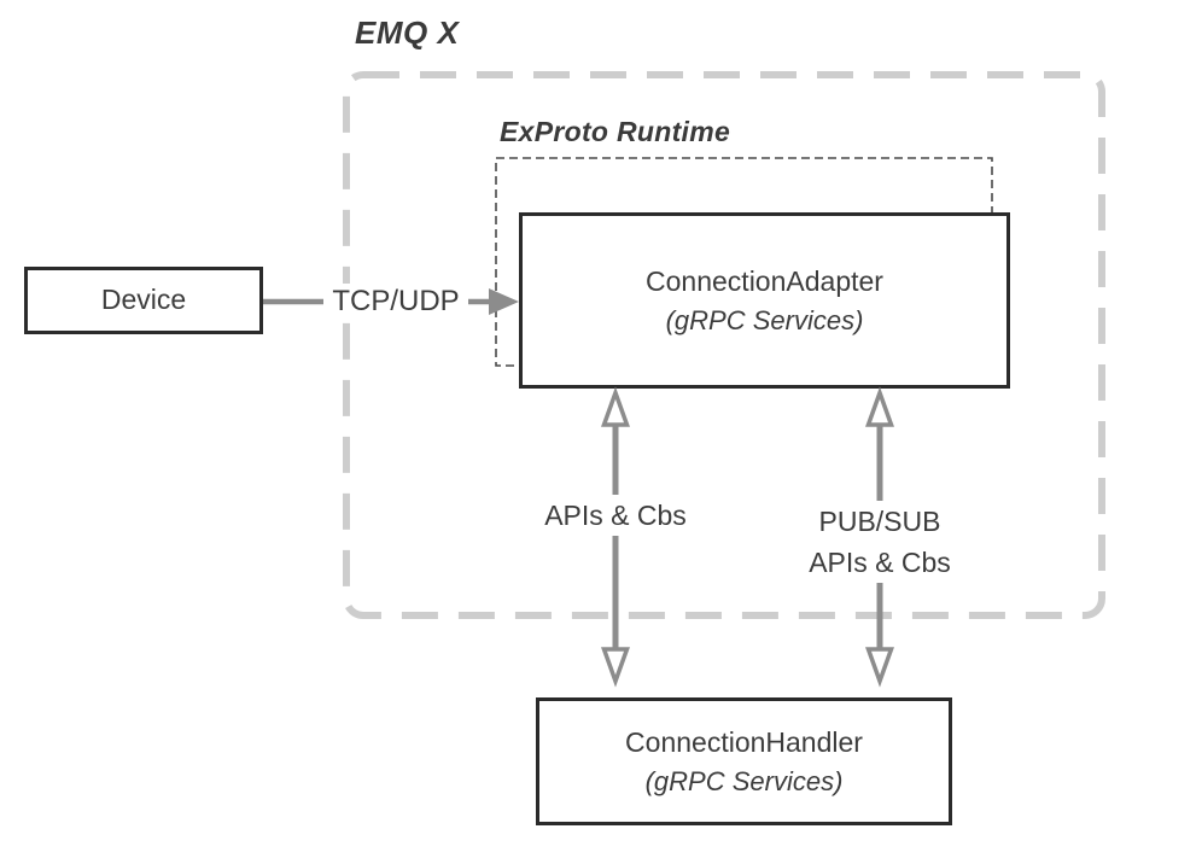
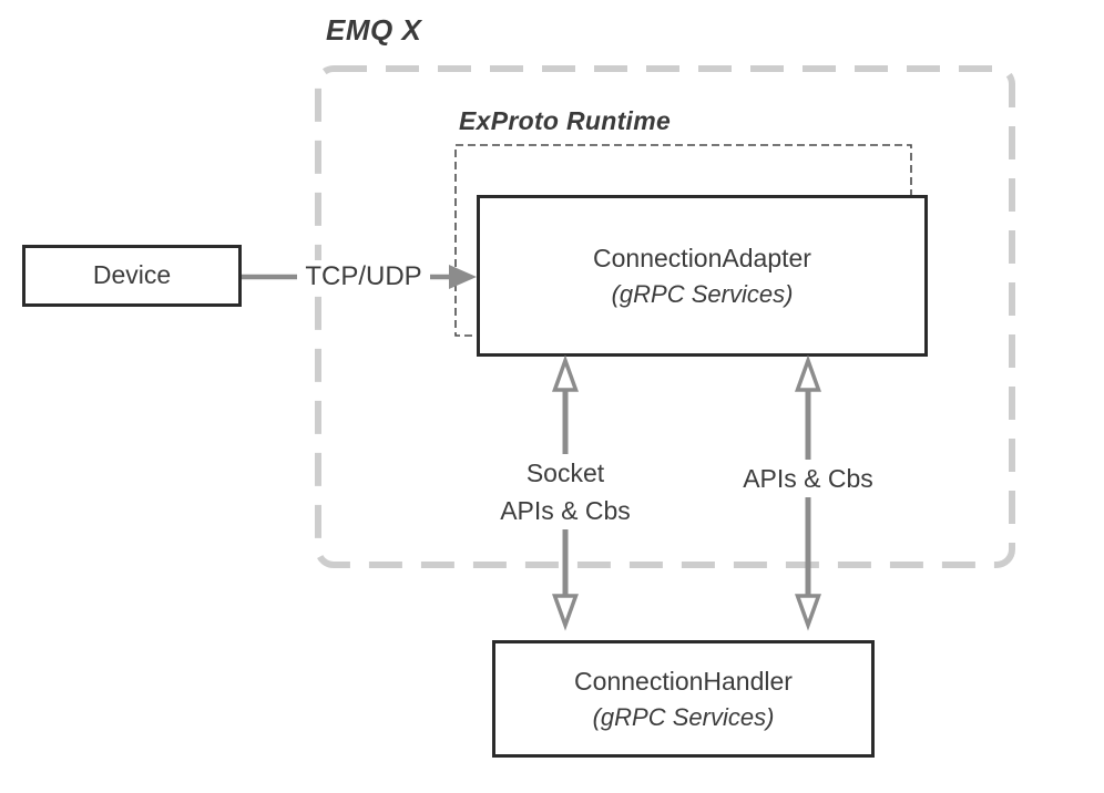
  Device
  ConnectionAdapter
  (gRPC Services)
  ConnectionHandler
  (gRPC Services)
  EMQ X
  ExProto Runtime
  TCP/UDP
+ Socket
  APIs & Cbs
- PUB/SUB
  APIs & Cbs
